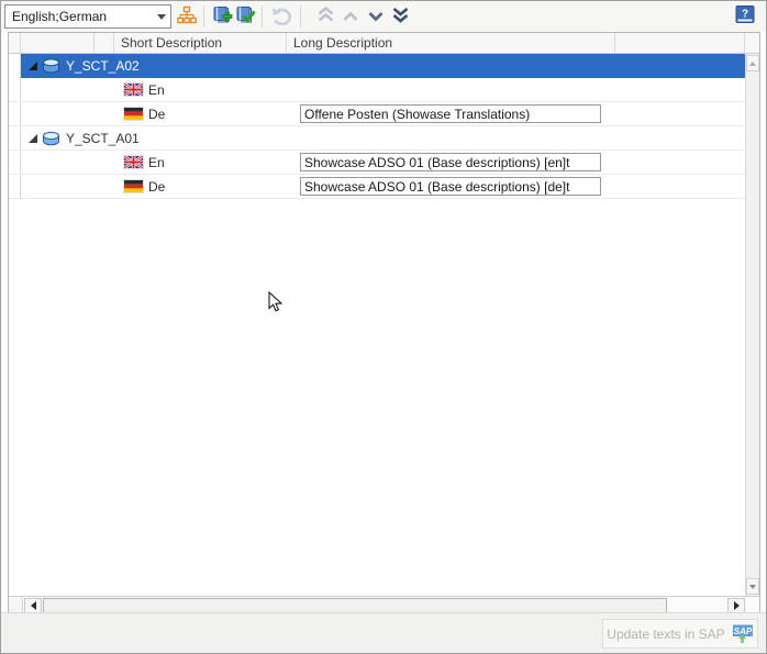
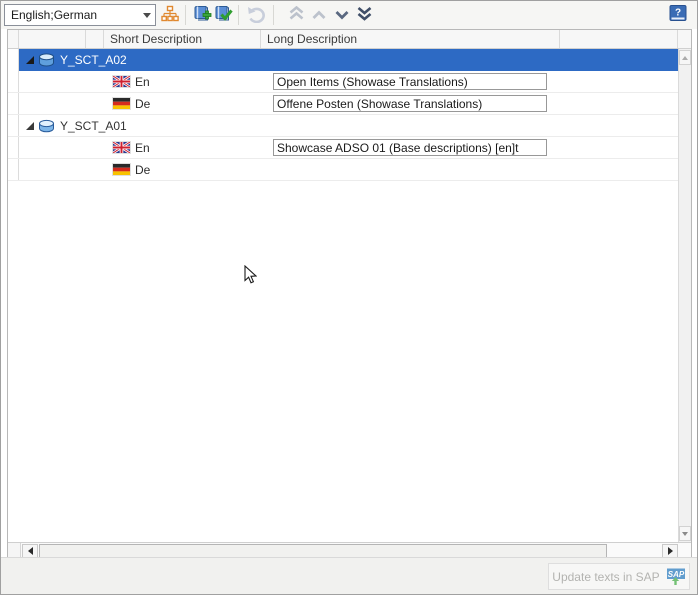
  English;German
  ?
  Short Description
  Long Description
  Y_SCT_A02
  En
+ Open Items (Showase Translations)
  De
  Offene Posten (Showase Translations)
  Y_SCT_A01
  En
  Showcase ADSO 01 (Base descriptions) [en]t
  De
- Showcase ADSO 01 (Base descriptions) [de]t
  Update texts in SAP
  SAP
